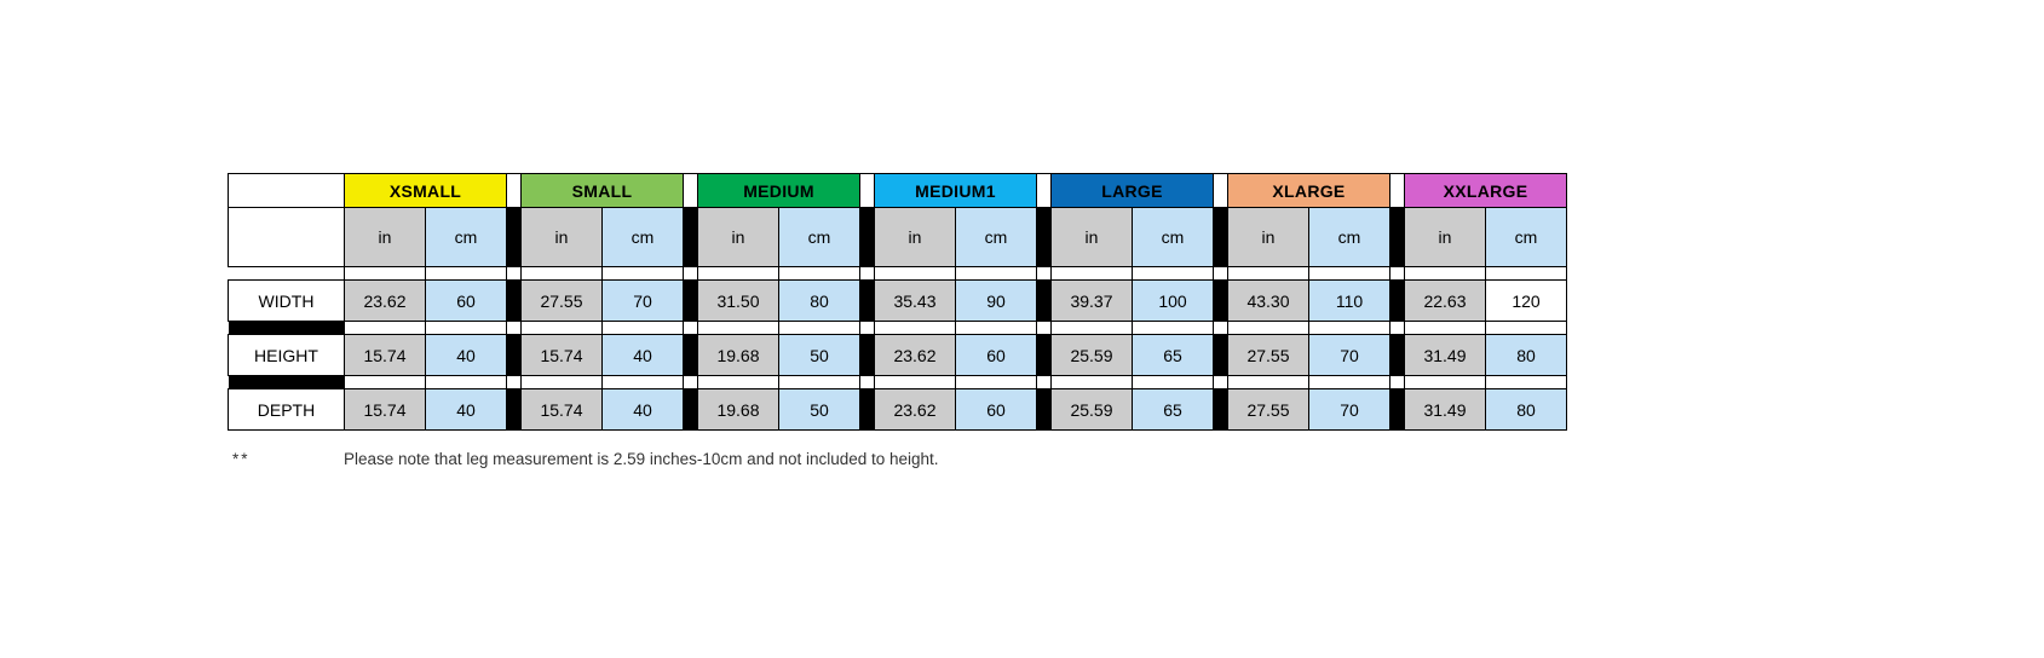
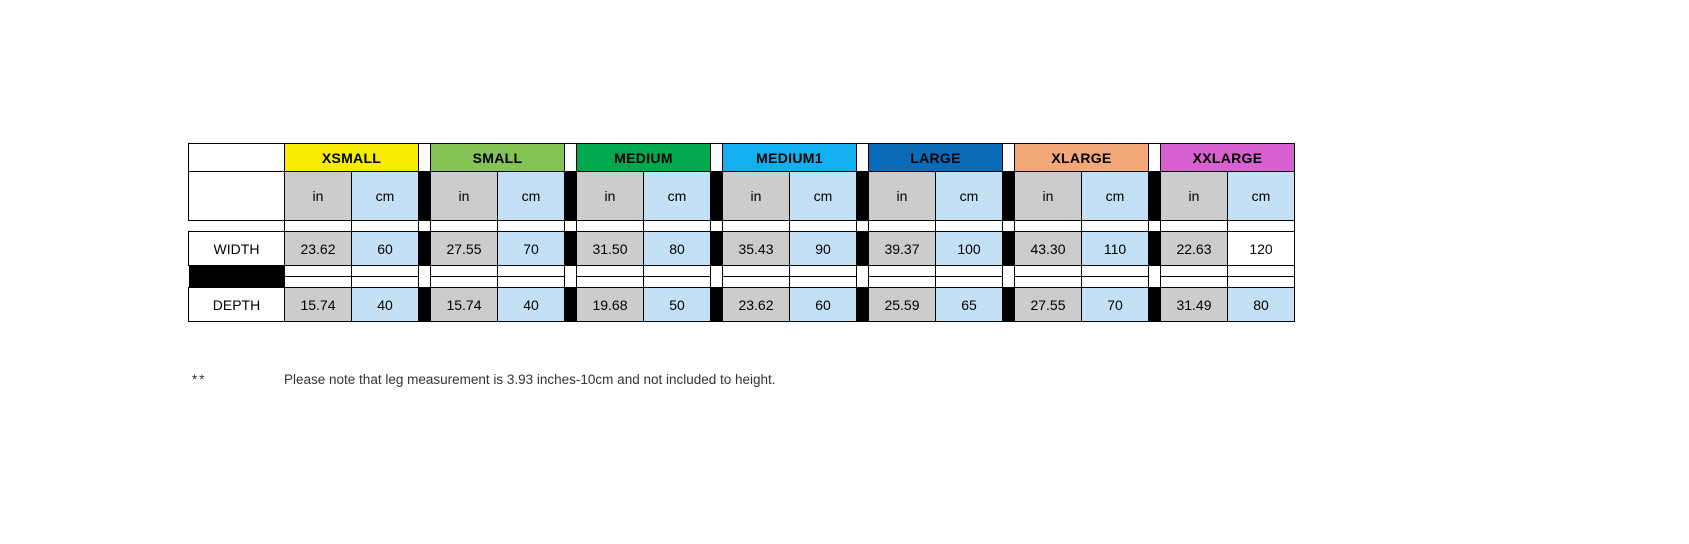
  	XSMALL		SMALL		MEDIUM		MEDIUM1		LARGE		XLARGE		XXLARGE
  	in	cm		in	cm		in	cm		in	cm		in	cm		in	cm		in	cm
  WIDTH	23.62	60		27.55	70		31.50	80		35.43	90		39.37	100		43.30	110		22.63	120
- HEIGHT	15.74	40		15.74	40		19.68	50		23.62	60		25.59	65		27.55	70		31.49	80
  DEPTH	15.74	40		15.74	40		19.68	50		23.62	60		25.59	65		27.55	70		31.49	80
  **
- Please note that leg measurement is 2.59 inches-10cm and not included to height.
+ Please note that leg measurement is 3.93 inches-10cm and not included to height.
